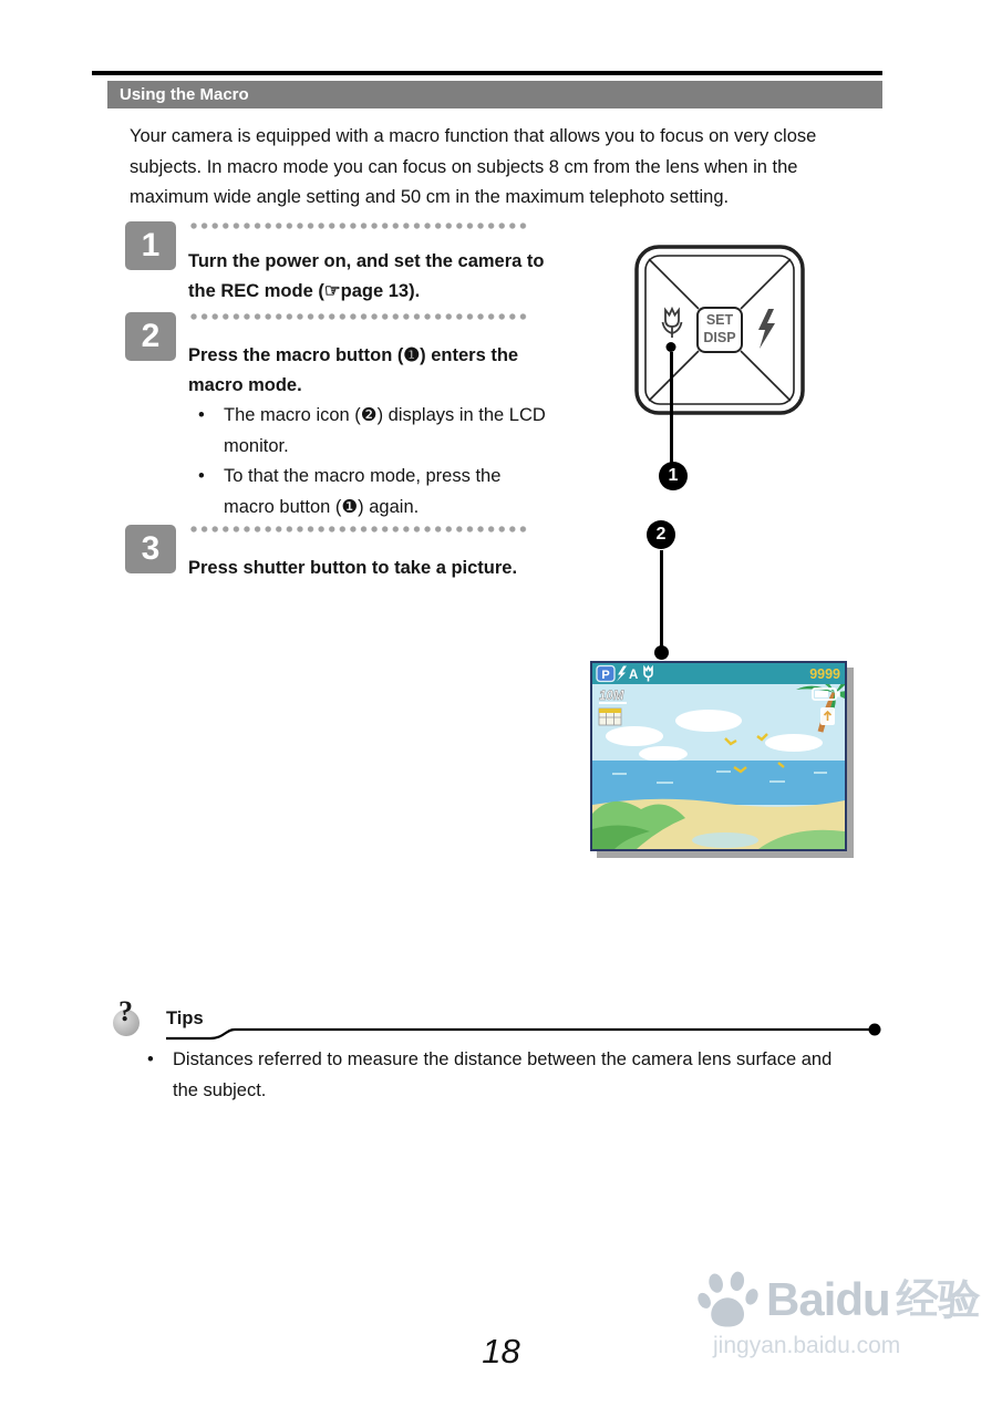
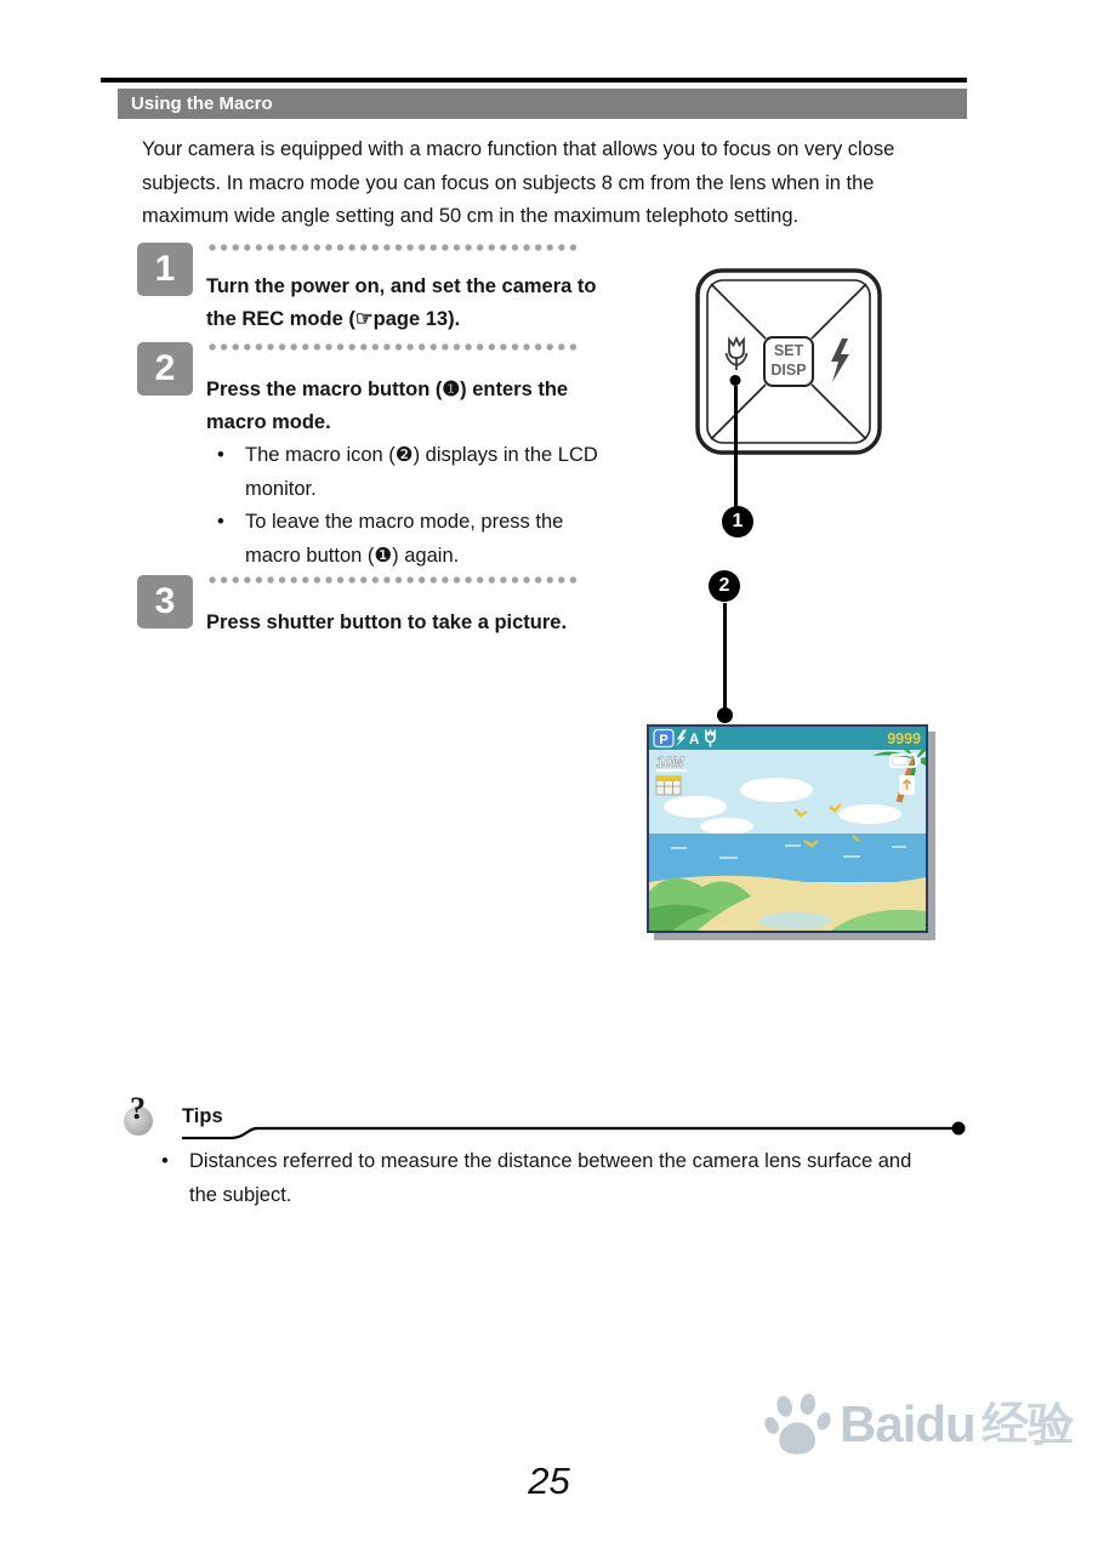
  Using the Macro
  Your camera is equipped with a macro function that allows you to focus on very close subjects. In macro mode you can focus on subjects 8 cm from the lens when in the maximum wide angle setting and 50 cm in the maximum telephoto setting.
  1
  Turn the power on, and set the camera to the REC mode (☞page 13).
  2
  Press the macro button (❶) enters the macro mode.
  The macro icon (❷) displays in the LCD monitor.
- To that the macro mode, press the macro button (❶) again.
+ To leave the macro mode, press the macro button (❶) again.
  3
  Press shutter button to take a picture.
  SET
  DISP
  1
  2
  P
  A
  9999
  10M
  ?
  Tips
  Distances referred to measure the distance between the camera lens surface and the subject.
- 18
+ 25
  Baidu
  经验
- jingyan.baidu.com
